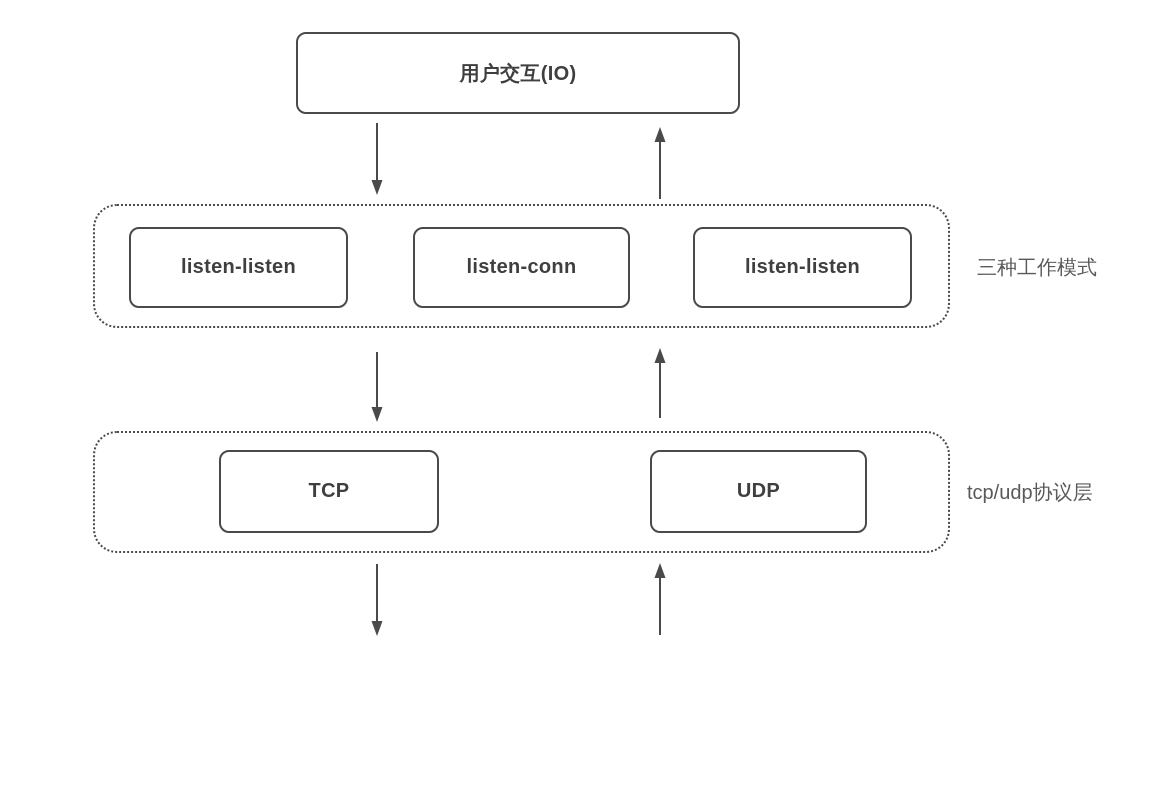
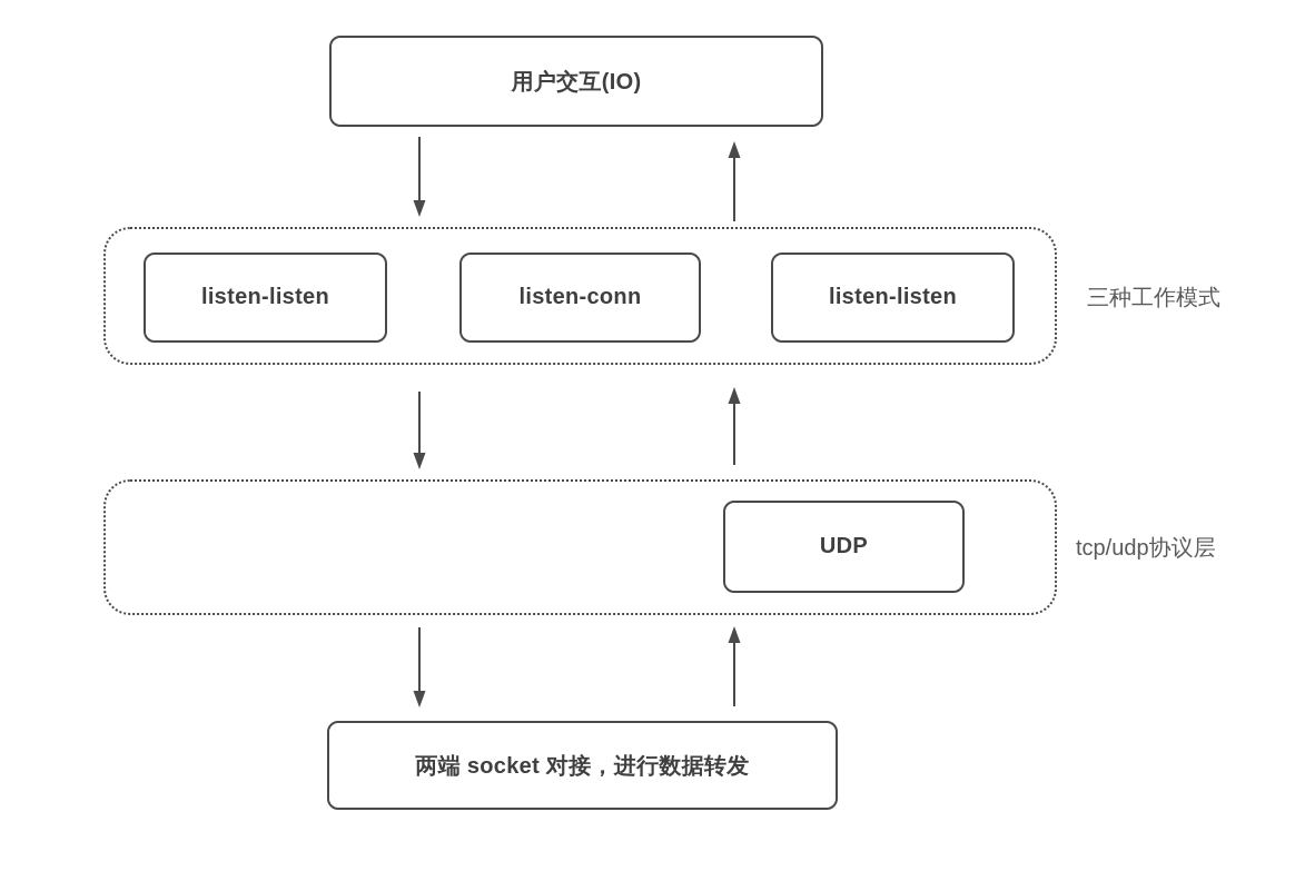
  用户交互(IO)
  listen-listen
  listen-conn
  listen-listen
  三种工作模式
- TCP
  UDP
  tcp/udp协议层
+ 两端 socket 对接，进行数据转发
